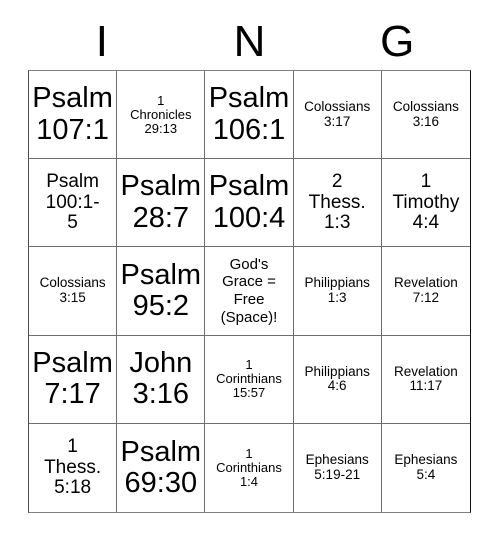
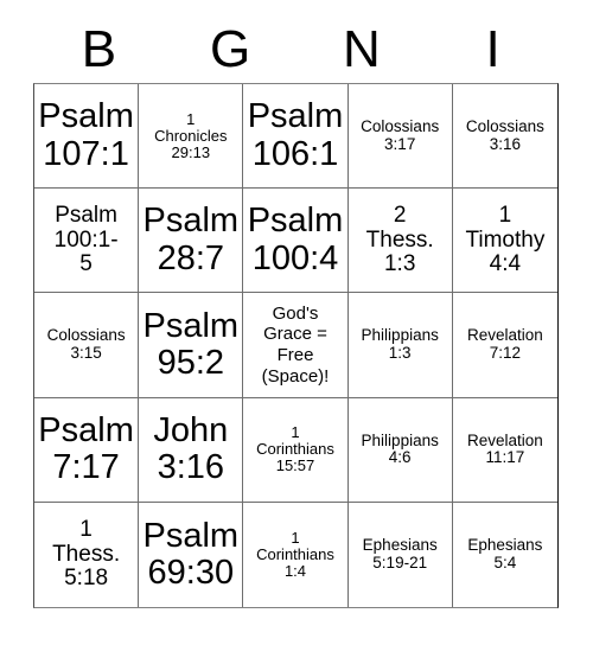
+ B
- I
+ G
  N
- G
+ I
  Psalm
  107:1
  1
  Chronicles
  29:13
  Psalm
  106:1
  Colossians
  3:17
  Colossians
  3:16
  Psalm
  100:1-
  5
  Psalm
  28:7
  Psalm
  100:4
  2
  Thess.
  1:3
  1
  Timothy
  4:4
  Colossians
  3:15
  Psalm
  95:2
  God's
  Grace =
  Free
  (Space)!
  Philippians
  1:3
  Revelation
  7:12
  Psalm
  7:17
  John
  3:16
  1
  Corinthians
  15:57
  Philippians
  4:6
  Revelation
  11:17
  1
  Thess.
  5:18
  Psalm
  69:30
  1
  Corinthians
  1:4
  Ephesians
  5:19-21
  Ephesians
  5:4
